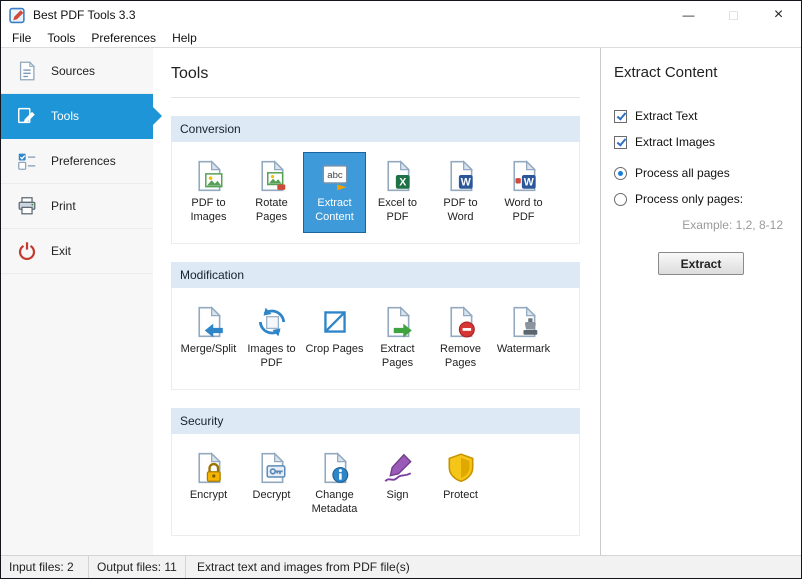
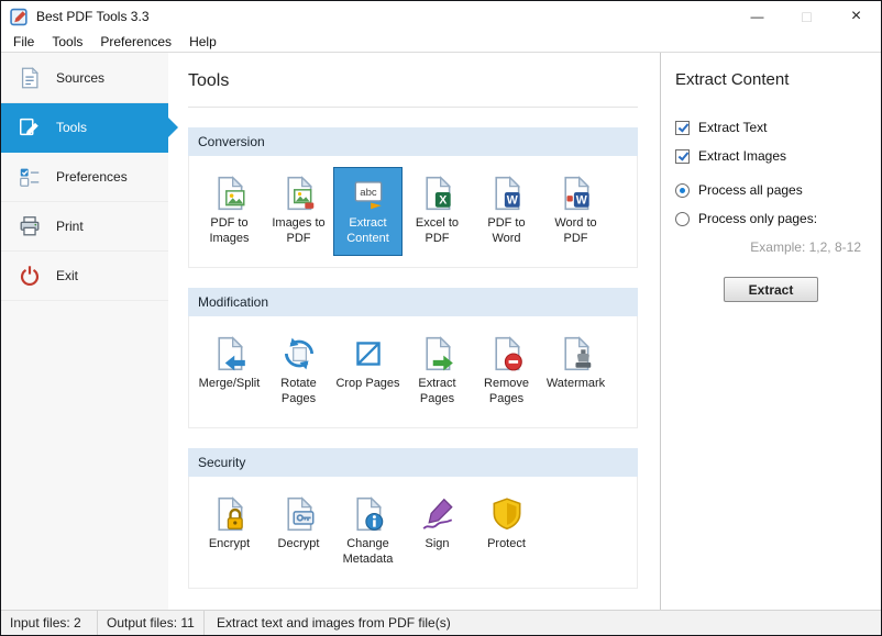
  Best PDF Tools 3.3
  —
  □
  ×
  File
  Tools
  Preferences
  Help
  Sources
  Tools
  Preferences
  Print
  Exit
  Tools
  Conversion
  PDF to Images
- Rotate Pages
+ Images to PDF
  abc
  Extract Content
  X
  Excel to PDF
  W
  PDF to Word
  W
  Word to PDF
  Modification
  Merge/Split
- Images to PDF
+ Rotate Pages
  Crop Pages
  Extract Pages
  Remove Pages
  Watermark
  Security
  Encrypt
  Decrypt
  Change Metadata
  Sign
  Protect
  Extract Content
  Extract Text
  Extract Images
  Process all pages
  Process only pages:
  Example: 1,2, 8-12
  Extract
  Input files: 2
  Output files: 11
  Extract text and images from PDF file(s)
